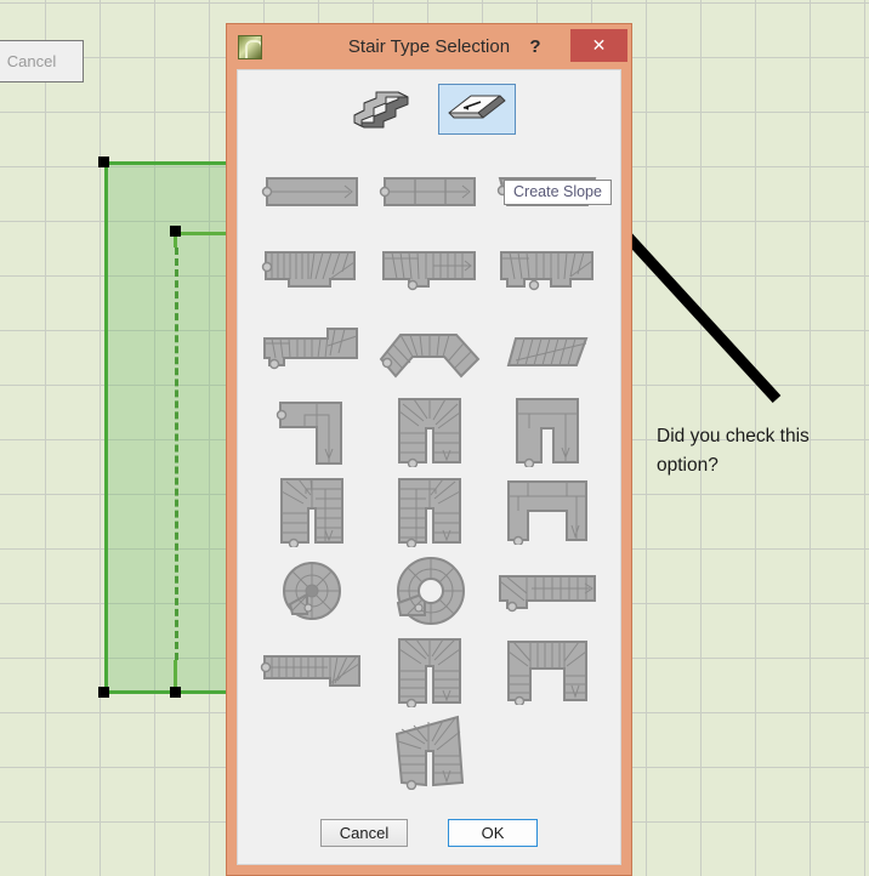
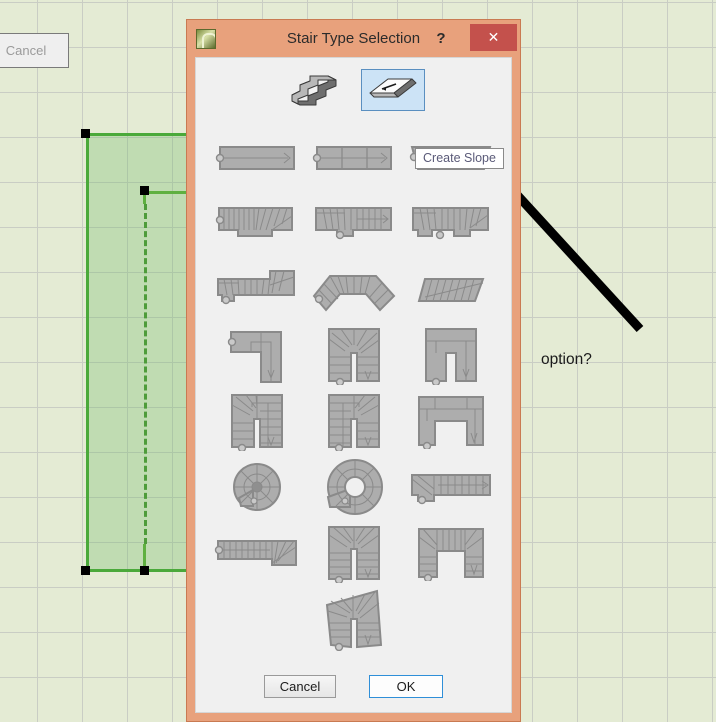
  Cancel
- Did you check this
  option?
  Stair Type Selection
  ?
  ✕
  Create Slope
  Cancel
  OK
